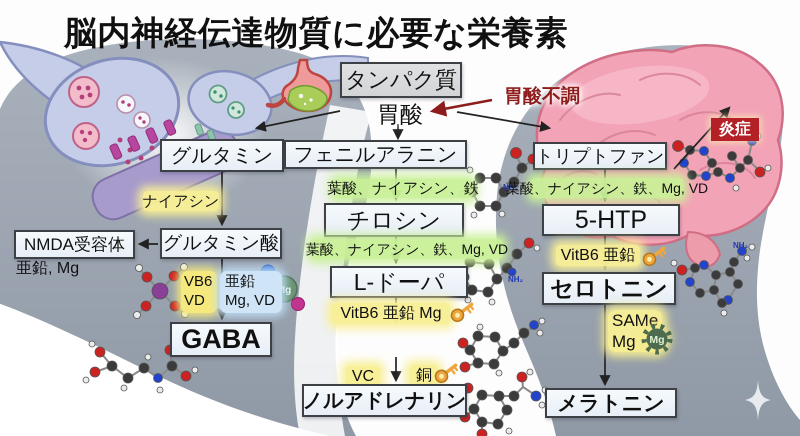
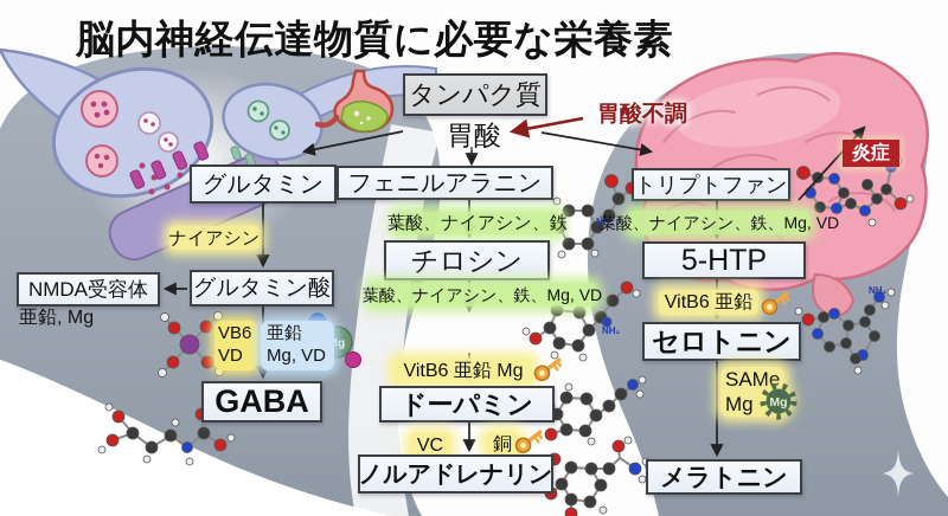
  NH₂
  NH₂
  NH₂
  脳内神経伝達物質に必要な栄養素
  タンパク質
  胃酸
  胃酸不調
  グルタミン
  ナイアシン
  グルタミン酸
  NMDA受容体
  亜鉛, Mg
  VB6
  VD
  亜鉛
  Mg, VD
  GABA
  フェニルアラニン
  葉酸、ナイアシン、鉄
  チロシン
  葉酸、ナイアシン、鉄、Mg, VD
- L-ドーパ
  VitB6 亜鉛 Mg
+ ドーパミン
  VC
  銅
  ノルアドレナリン
  炎症
  トリプトファン
  葉酸、ナイアシン、鉄、Mg, VD
  5-HTP
  VitB6 亜鉛
  セロトニン
  SAMe
  Mg
  メラトニン
  Mg
